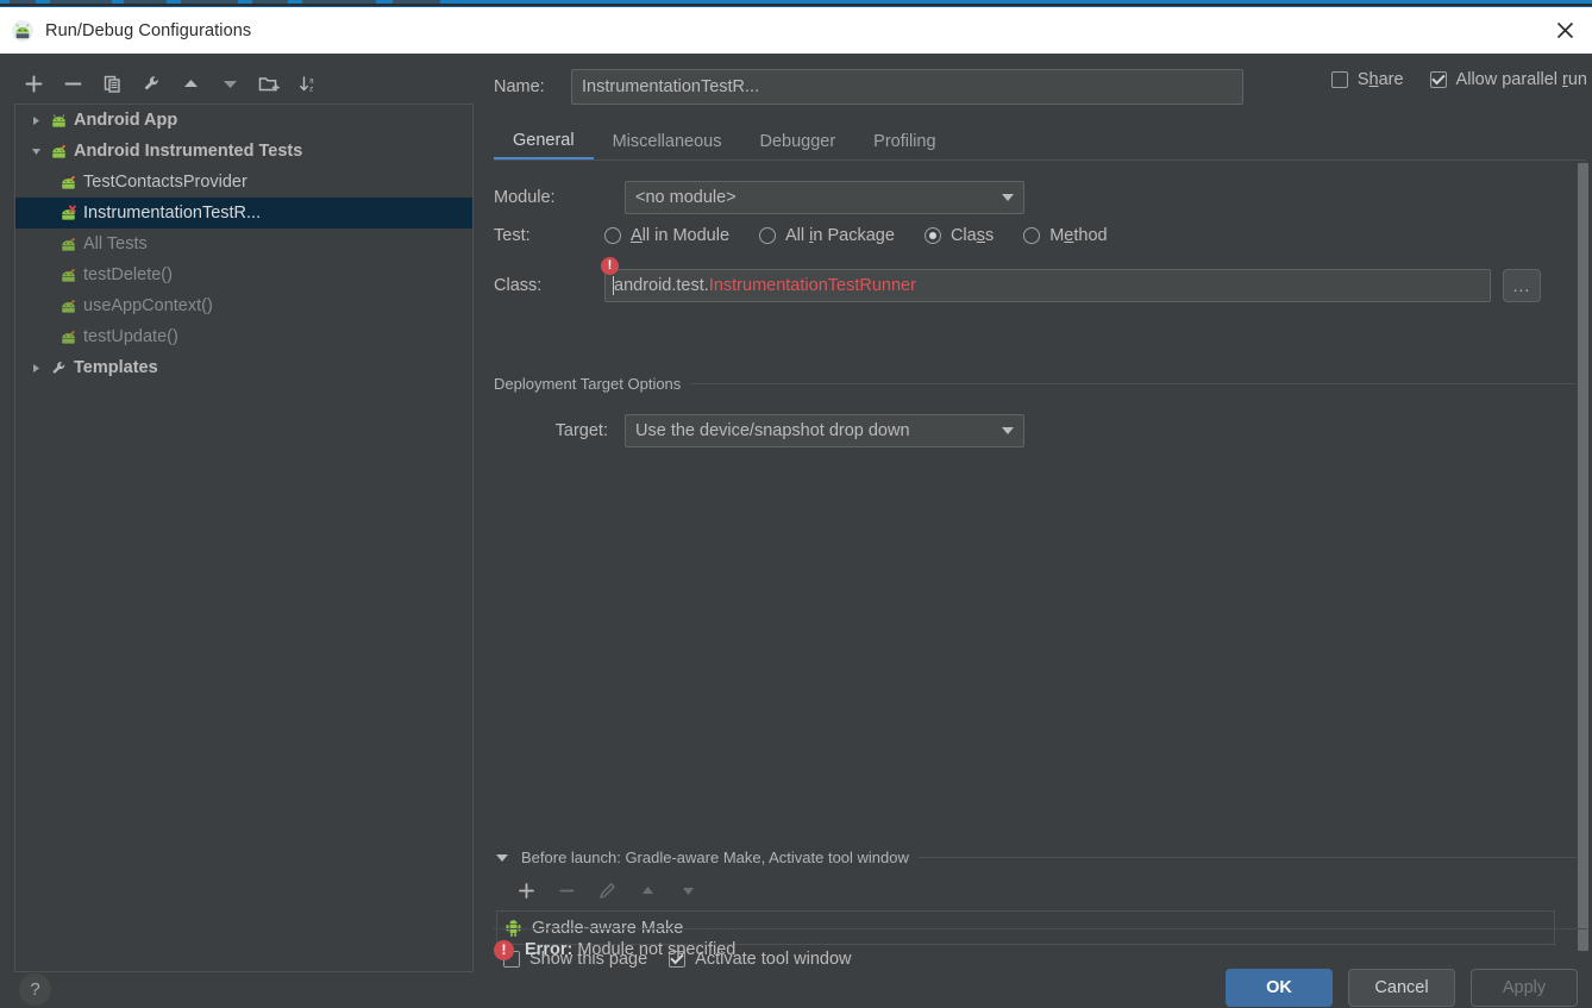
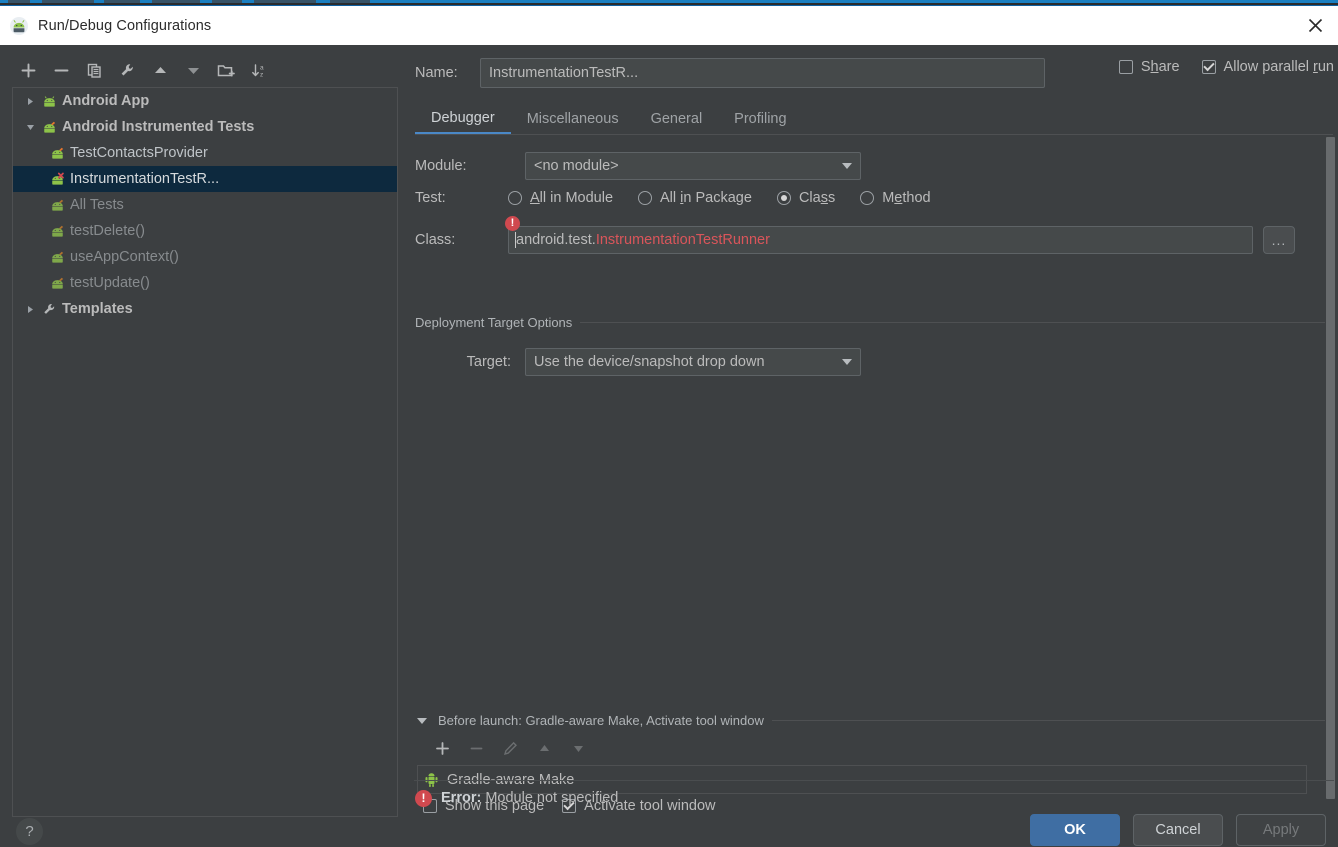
  Run/Debug Configurations
  Android App
  Android Instrumented Tests
  TestContactsProvider
  InstrumentationTestR...
  All Tests
  testDelete()
  useAppContext()
  testUpdate()
  Templates
  Name:
  InstrumentationTestR...
  Share
  Allow parallel run
- General
+ Debugger
  Miscellaneous
- Debugger
+ General
  Profiling
  Module:
  <no module>
  Test:
  All in Module
  All in Package
  Class
  Method
  Class:
  !
  android.test.
  InstrumentationTestRunner
  ...
  Deployment Target Options
  Target:
  Use the device/snapshot drop down
  Before launch: Gradle-aware Make, Activate tool window
  Show this page
  Activate tool window
  !
  Error: Module not specified
  ?
  OK
  Cancel
  Apply
